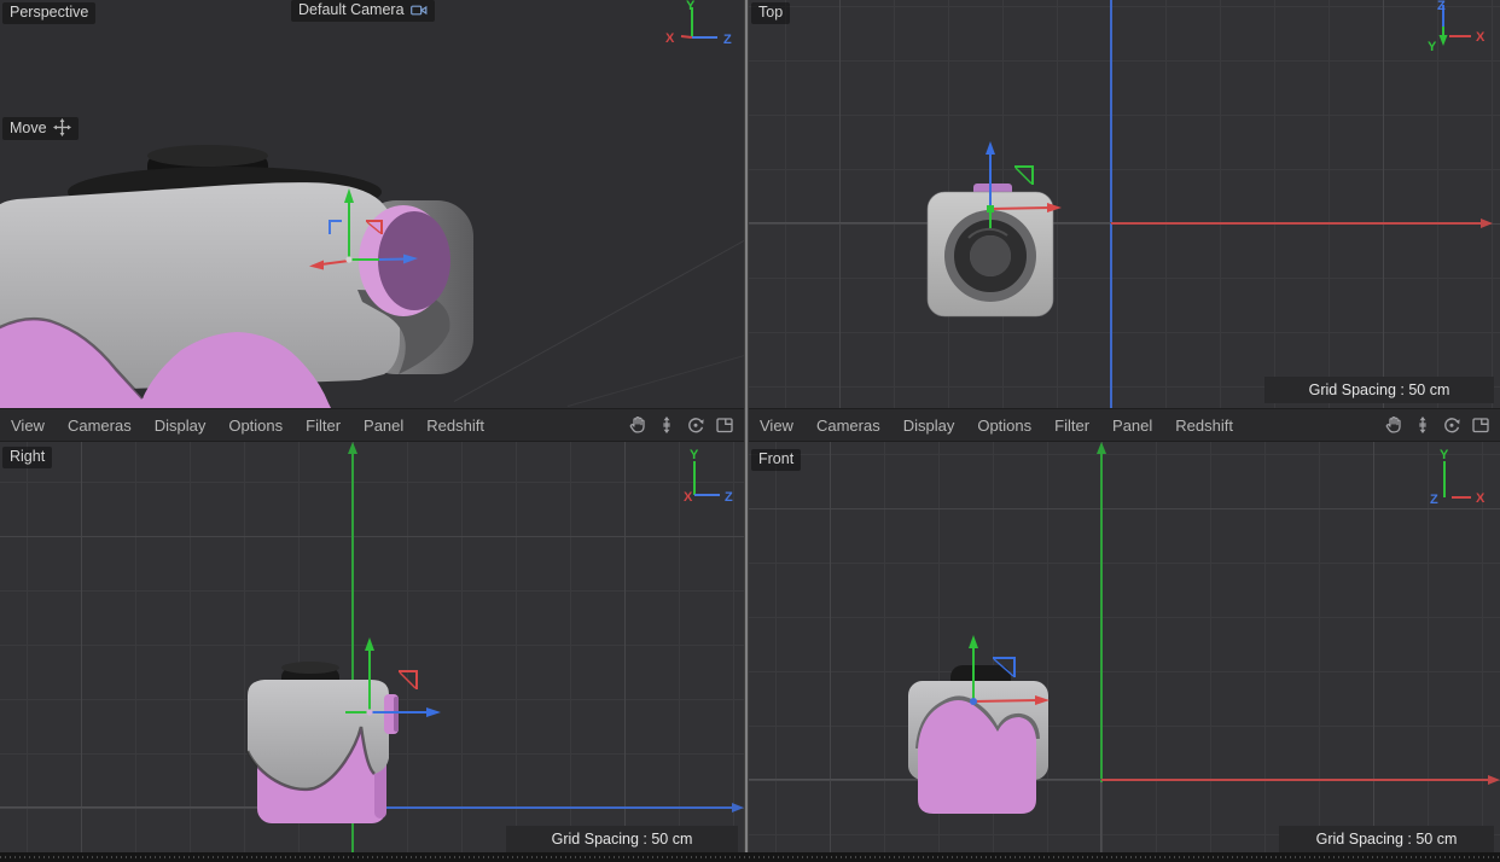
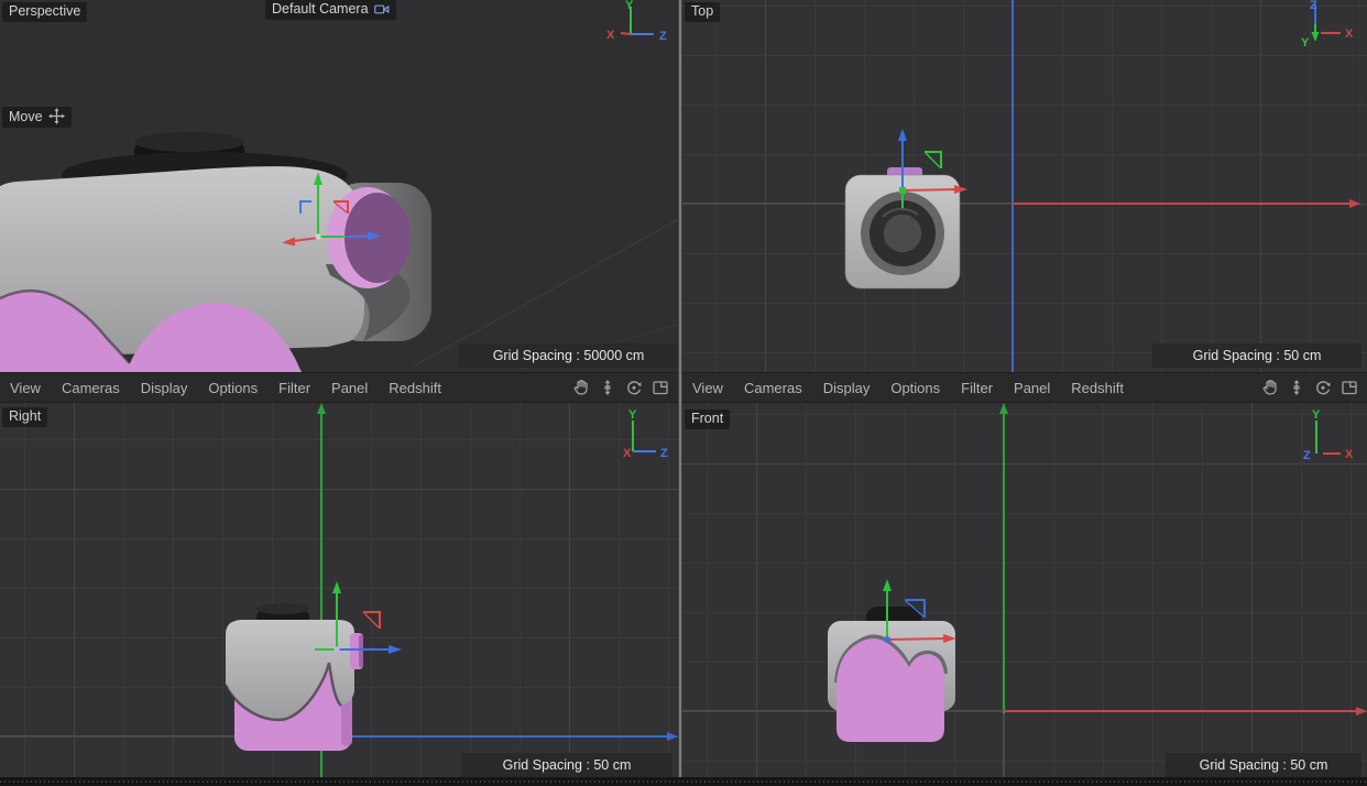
  Perspective
  Default Camera
  Move
  Y
  X
  Z
+ Grid Spacing : 50000 cm
  Top
  Z
  Y
  X
  Grid Spacing : 50 cm
  View
  Cameras
  Display
  Options
  Filter
  Panel
  Redshift
  View
  Cameras
  Display
  Options
  Filter
  Panel
  Redshift
  Right
  Y
  X
  Z
  Grid Spacing : 50 cm
  Front
  Y
  Z
  X
  Grid Spacing : 50 cm
